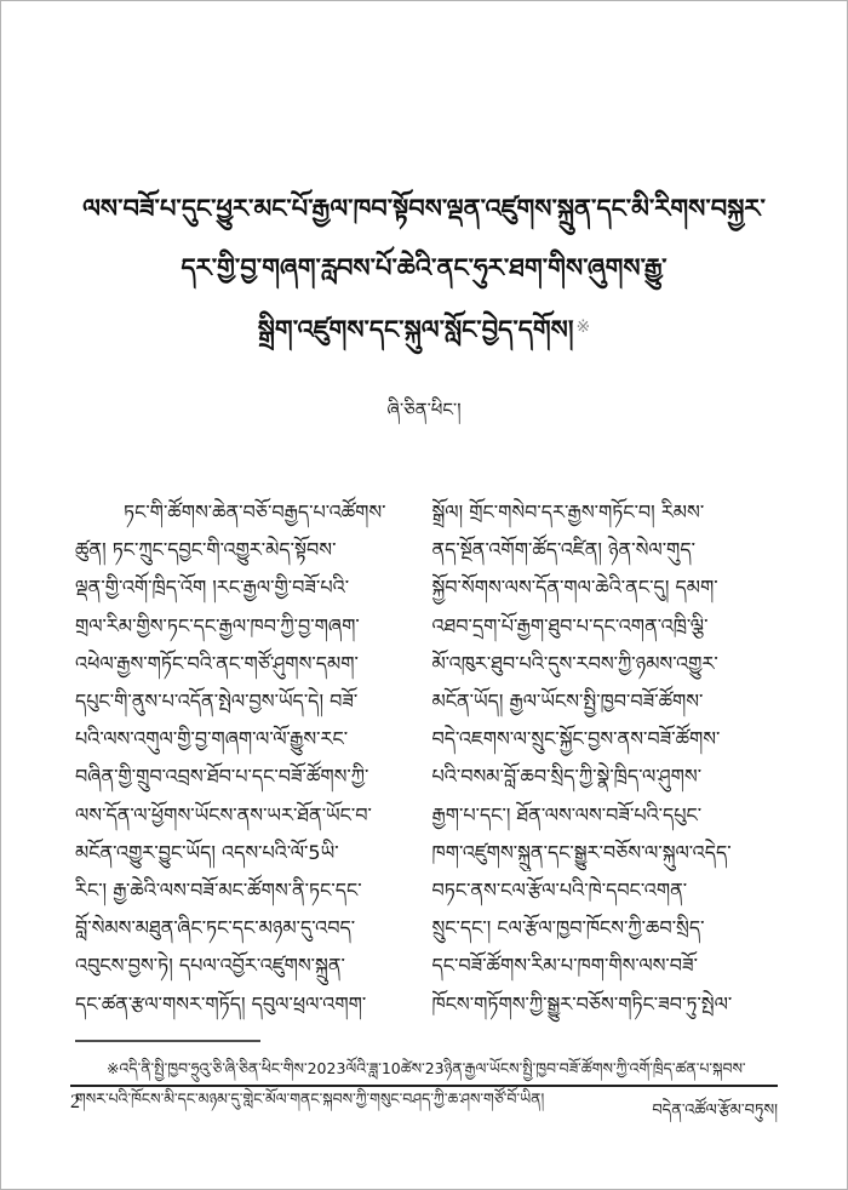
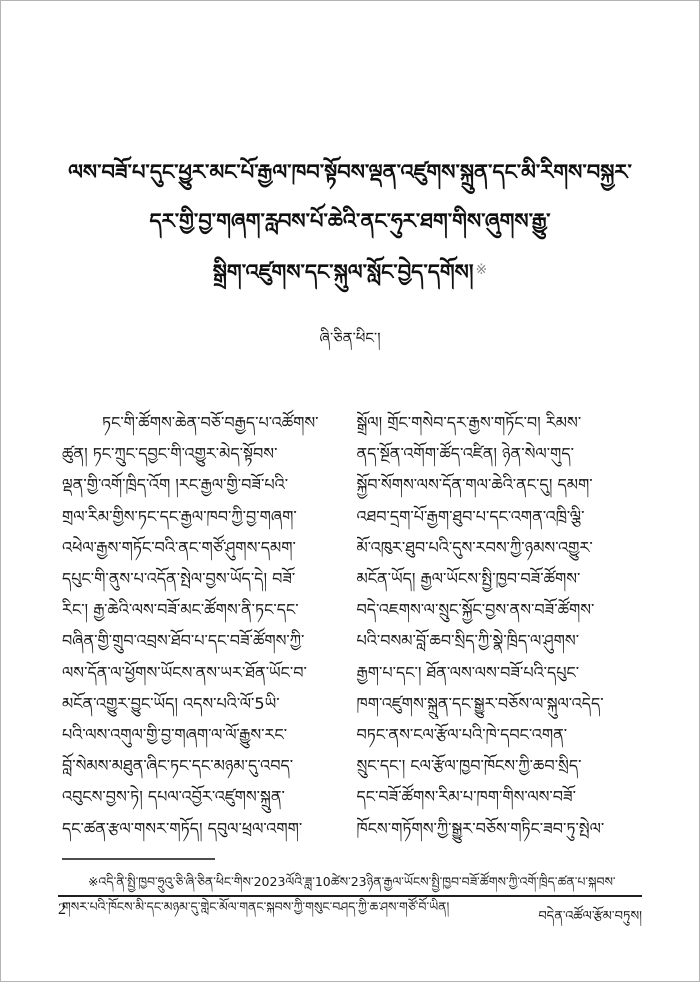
  ལས་བཟོ་པ་དུང་ཕྱུར་མང་པོ་རྒྱལ་ཁབ་སྟོབས་ལྡན་འཛུགས་སྐྲུན་དང་མི་རིགས་བསྐྱར་
  དར་གྱི་བྱ་གཞག་རླབས་པོ་ཆེའི་ནང་ཧུར་ཐག་གིས་ཞུགས་རྒྱུ་
  སྒྲིག་འཛུགས་དང་སྐུལ་སློང་བྱེད་དགོས། ※
  ཞི་ཅིན་ཕིང་།
  ཏང་གི་ཚོགས་ཆེན་བཅོ་བརྒྱད་པ་འཚོགས་
  ཚུན། ཏང་ཀྲུང་དབྱང་གི་འགྱུར་མེད་སྟོབས་
  ལྡན་གྱི་འགོ་ཁྲིད་འོག །རང་རྒྱལ་གྱི་བཟོ་པའི་
  གྲལ་རིམ་གྱིས་ཏང་དང་རྒྱལ་ཁབ་ཀྱི་བྱ་གཞག་
  འཕེལ་རྒྱས་གཏོང་བའི་ནང་གཙོ་ཤུགས་དམག་
  དཔུང་གི་ནུས་པ་འདོན་སྤེལ་བྱས་ཡོད་དེ། བཟོ་
- པའི་ལས་འགུལ་གྱི་བྱ་གཞག་ལ་ལོ་རྒྱུས་རང་
+ རིང་། རྒྱ་ཆེའི་ལས་བཟོ་མང་ཚོགས་ནི་ཏང་དང་
  བཞིན་གྱི་གྲུབ་འབྲས་ཐོབ་པ་དང་བཟོ་ཚོགས་ཀྱི་
  ལས་དོན་ལ་ཕྱོགས་ཡོངས་ནས་ཡར་ཐོན་ཡོང་བ་
  མངོན་འགྱུར་བྱུང་ཡོད། འདས་པའི་ལོ་5ཡི་
- རིང་། རྒྱ་ཆེའི་ལས་བཟོ་མང་ཚོགས་ནི་ཏང་དང་
+ པའི་ལས་འགུལ་གྱི་བྱ་གཞག་ལ་ལོ་རྒྱུས་རང་
  བློ་སེམས་མཐུན་ཞིང་ཏང་དང་མཉམ་དུ་འབད་
  འབུངས་བྱས་ཏེ། དཔལ་འབྱོར་འཛུགས་སྐྲུན་
  དང་ཚན་རྩལ་གསར་གཏོད། དབུལ་ཕྲལ་འགག་
  སྒྲོལ། གྲོང་གསེབ་དར་རྒྱས་གཏོང་བ། རིམས་
  ནད་སྔོན་འགོག་ཚོད་འཛིན། ཉེན་སེལ་གུད་
  སྐྱོབ་སོགས་ལས་དོན་གལ་ཆེའི་ནང་དུ། དམག་
  འཐབ་དྲག་པོ་རྒྱག་ཐུབ་པ་དང་འགན་འཁྲི་ལྕི་
  མོ་འཁུར་ཐུབ་པའི་དུས་རབས་ཀྱི་ཉམས་འགྱུར་
  མངོན་ཡོད། རྒྱལ་ཡོངས་སྤྱི་ཁྱབ་བཟོ་ཚོགས་
  བདེ་འཇགས་ལ་སྲུང་སྐྱོང་བྱས་ནས་བཟོ་ཚོགས་
  པའི་བསམ་བློ་ཆབ་སྲིད་ཀྱི་སྣེ་ཁྲིད་ལ་ཤུགས་
  རྒྱག་པ་དང་། ཐོན་ལས་ལས་བཟོ་པའི་དཔུང་
  ཁག་འཛུགས་སྐྲུན་དང་སྒྱུར་བཅོས་ལ་སྐུལ་འདེད་
  བཏང་ནས་ངལ་རྩོལ་པའི་ཁེ་དབང་འགན་
  སྲུང་དང་། ངལ་རྩོལ་ཁྱབ་ཁོངས་ཀྱི་ཆབ་སྲིད་
  དང་བཟོ་ཚོགས་རིམ་པ་ཁག་གིས་ལས་བཟོ་
  ཁོངས་གཏོགས་ཀྱི་སྒྱུར་བཅོས་གཏིང་ཟབ་ཏུ་སྤེལ་
  ※འདི་ནི་སྤྱི་ཁྱབ་ཧྲུའུ་ཅི་ཞི་ཅིན་ཕིང་གིས་2023ལོའི་ཟླ་10ཚེས་23ཉིན་རྒྱལ་ཡོངས་སྤྱི་ཁྱབ་བཟོ་ཚོགས་ཀྱི་འགོ་ཁྲིད་ཚན་པ་སྐབས་
  གསར་པའི་ཁོངས་མི་དང་མཉམ་དུ་གླེང་མོལ་གནང་སྐབས་ཀྱི་གསུང་བཤད་ཀྱི་ཆ་ཤས་གཙོ་བོ་ཡིན།
  2
  བདེན་འཚོལ་རྩོམ་བཏུས།
